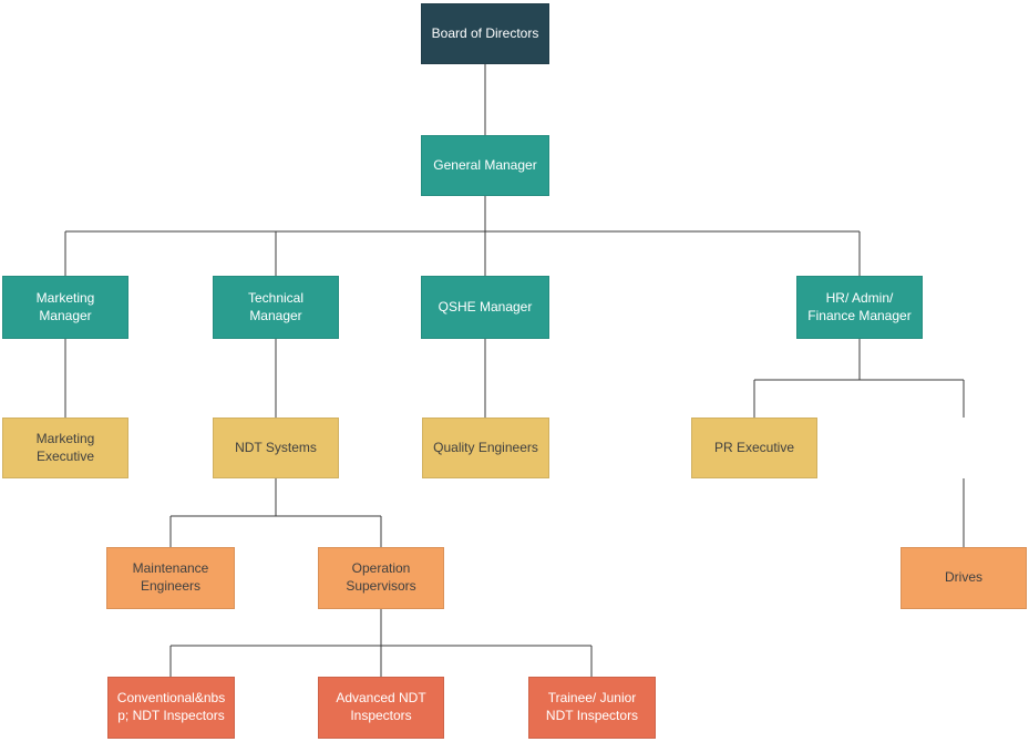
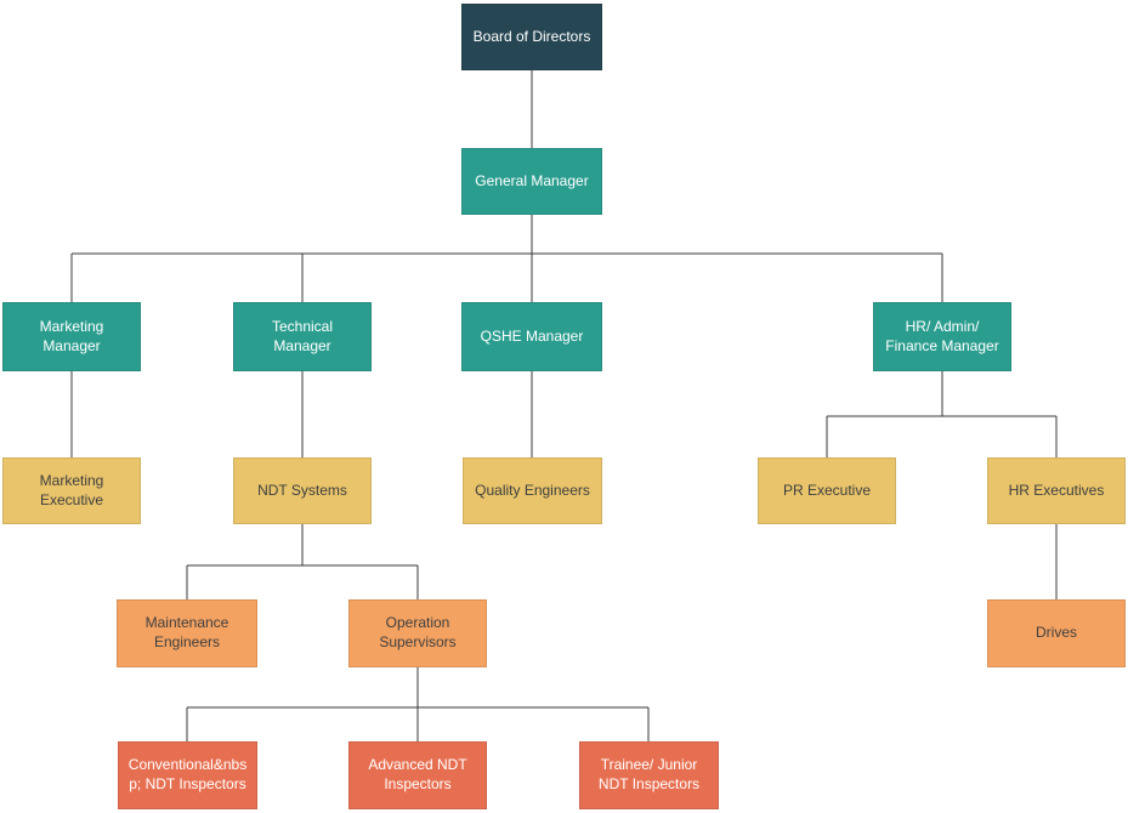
  Board of Directors
  General Manager
  Marketing
  Manager
  Technical
  Manager
  QSHE Manager
  HR/ Admin/
  Finance Manager
  Marketing
  Executive
  NDT Systems
  Quality Engineers
  PR Executive
+ HR Executives
  Maintenance
  Engineers
  Operation
  Supervisors
  Drives
  Conventional&nbs
  p; NDT Inspectors
  Advanced NDT
  Inspectors
  Trainee/ Junior
  NDT Inspectors
